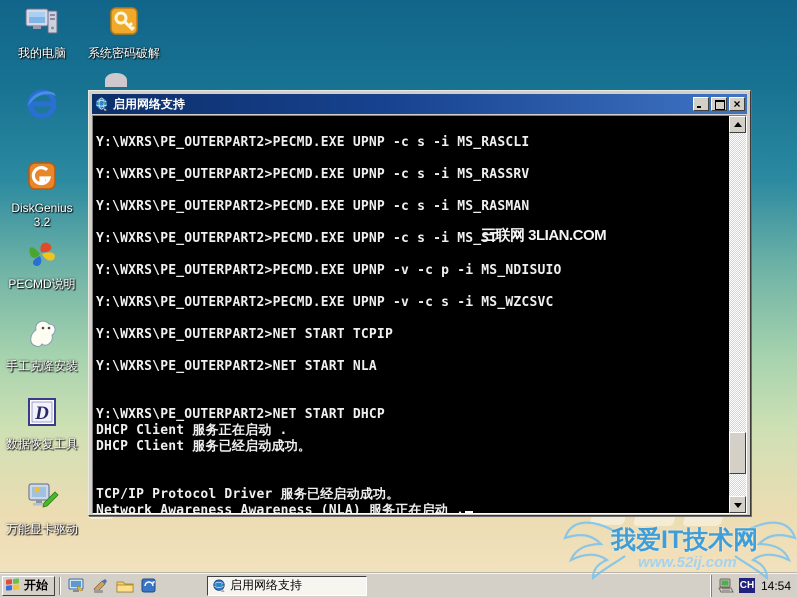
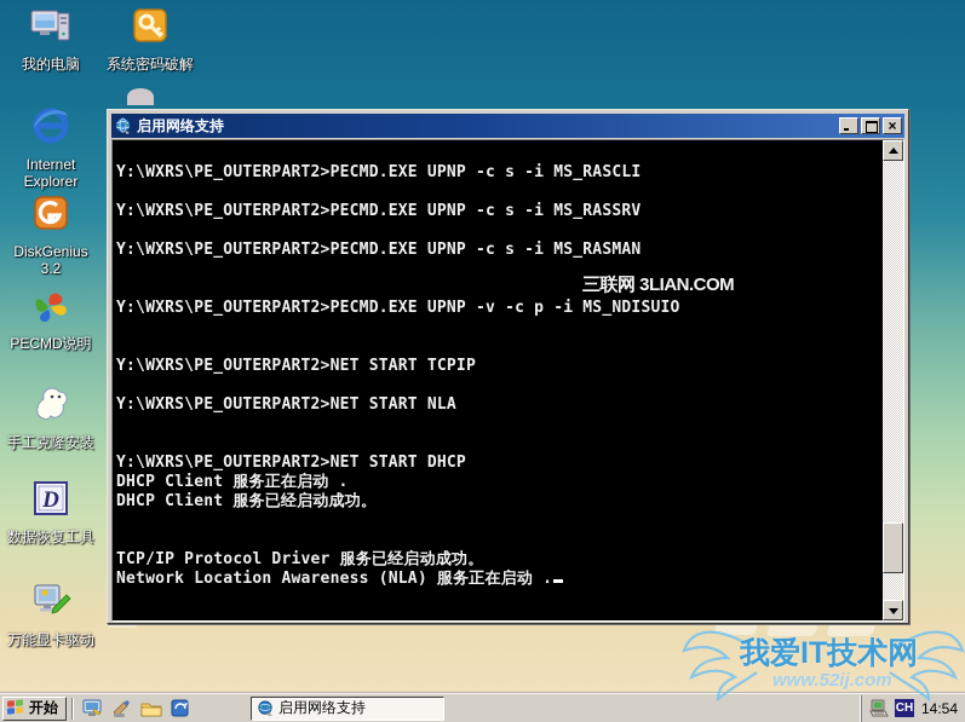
  我的电脑
  系统密码破解
+ Internet Explorer
  DiskGenius 3.2
  PECMD说明
  手工克隆安装
  D
  数据恢复工具
  万能显卡驱动
  启用网络支持
  Y:\WXRS\PE_OUTERPART2>PECMD.EXE UPNP -c s -i MS_RASCLI
  Y:\WXRS\PE_OUTERPART2>PECMD.EXE UPNP -c s -i MS_RASSRV
  Y:\WXRS\PE_OUTERPART2>PECMD.EXE UPNP -c s -i MS_RASMAN
- Y:\WXRS\PE_OUTERPART2>PECMD.EXE UPNP -c s -i MS_ST
  Y:\WXRS\PE_OUTERPART2>PECMD.EXE UPNP -v -c p -i MS_NDISUIO
- Y:\WXRS\PE_OUTERPART2>PECMD.EXE UPNP -v -c s -i MS_WZCSVC
  Y:\WXRS\PE_OUTERPART2>NET START TCPIP
  Y:\WXRS\PE_OUTERPART2>NET START NLA
  Y:\WXRS\PE_OUTERPART2>NET START DHCP
  DHCP Client 服务正在启动 .
  DHCP Client 服务已经启动成功。
  TCP/IP Protocol Driver 服务已经启动成功。
- Network Awareness Awareness (NLA) 服务正在启动 .
+ Network Location Awareness (NLA) 服务正在启动 .
  三联网 3LIAN.COM
  我爱IT技术网
  www.52ij.com
  开始
  启用网络支持
  CH
  14:54
